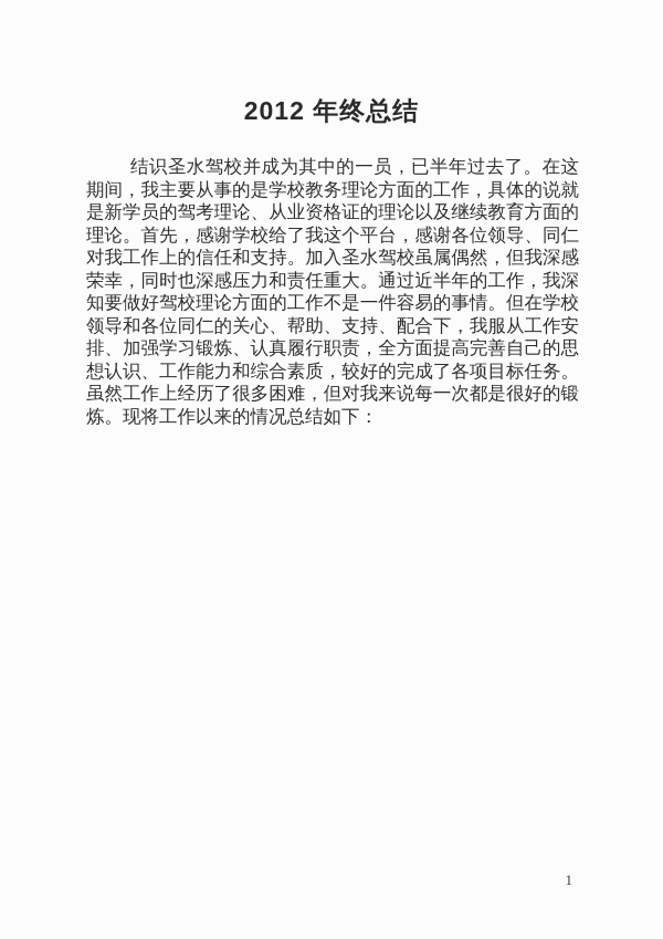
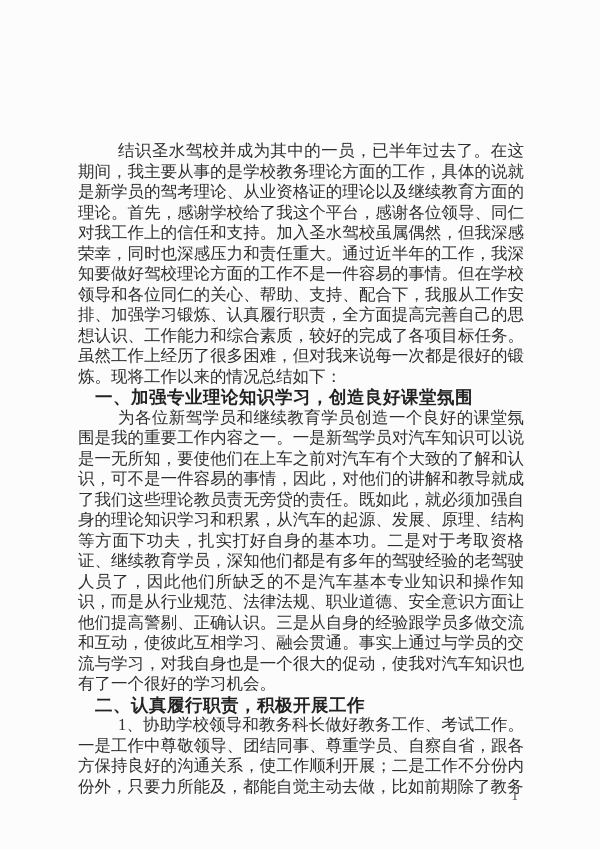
- 2012 年终总结
  结识圣水驾校并成为其中的一员，已半年过去了。在这期间，我主要从事的是学校教务理论方面的工作，具体的说就是新学员的驾考理论、从业资格证的理论以及继续教育方面的理论。首先，感谢学校给了我这个平台，感谢各位领导、同仁对我工作上的信任和支持。加入圣水驾校虽属偶然，但我深感荣幸，同时也深感压力和责任重大。通过近半年的工作，我深知要做好驾校理论方面的工作不是一件容易的事情。但在学校领导和各位同仁的关心、帮助、支持、配合下，我服从工作安排、加强学习锻炼、认真履行职责，全方面提高完善自己的思想认识、工作能力和综合素质，较好的完成了各项目标任务。虽然工作上经历了很多困难，但对我来说每一次都是很好的锻炼。现将工作以来的情况总结如下：
+ 一、加强专业理论知识学习，创造良好课堂氛围
+ 为各位新驾学员和继续教育学员创造一个良好的课堂氛围是我的重要工作内容之一。一是新驾学员对汽车知识可以说是一无所知，要使他们在上车之前对汽车有个大致的了解和认识，可不是一件容易的事情，因此，对他们的讲解和教导就成了我们这些理论教员责无旁贷的责任。既如此，就必须加强自身的理论知识学习和积累，从汽车的起源、发展、原理、结构等方面下功夫，扎实打好自身的基本功。二是对于考取资格证、继续教育学员，深知他们都是有多年的驾驶经验的老驾驶人员了，因此他们所缺乏的不是汽车基本专业知识和操作知识，而是从行业规范、法律法规、职业道德、安全意识方面让他们提高警剔、正确认识。三是从自身的经验跟学员多做交流和互动，使彼此互相学习、融会贯通。事实上通过与学员的交流与学习，对我自身也是一个很大的促动，使我对汽车知识也有了一个很好的学习机会。
+ 二、认真履行职责，积极开展工作
+ 1、协助学校领导和教务科长做好教务工作、考试工作。一是工作中尊敬领导、团结同事、尊重学员、自察自省，跟各方保持良好的沟通关系，使工作顺利开展；二是工作不分份内份外，只要力所能及，都能自觉主动去做，比如前期除了教务
  1
